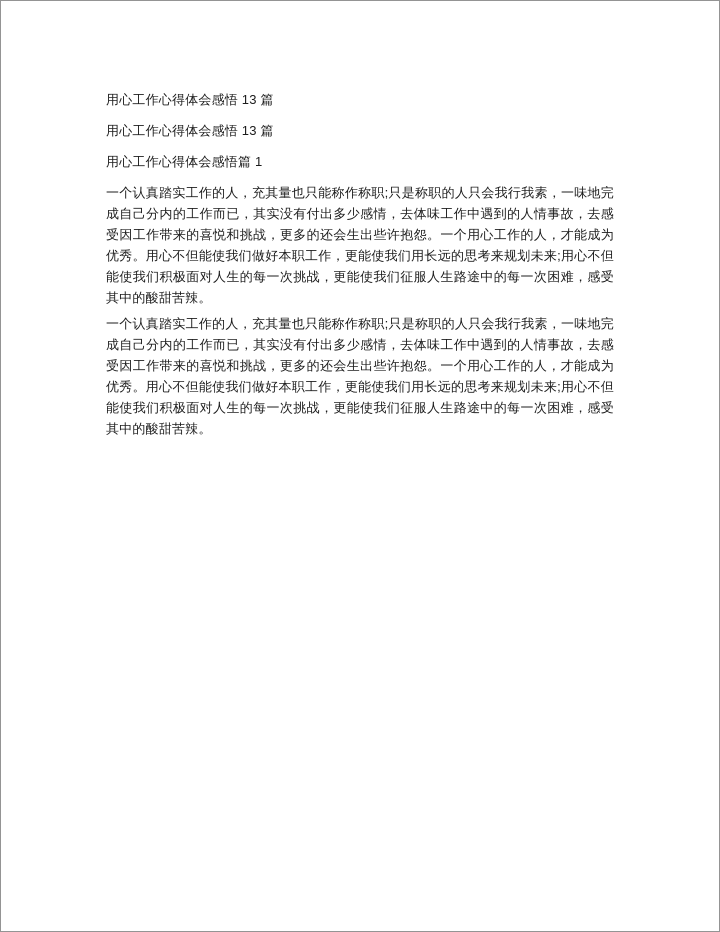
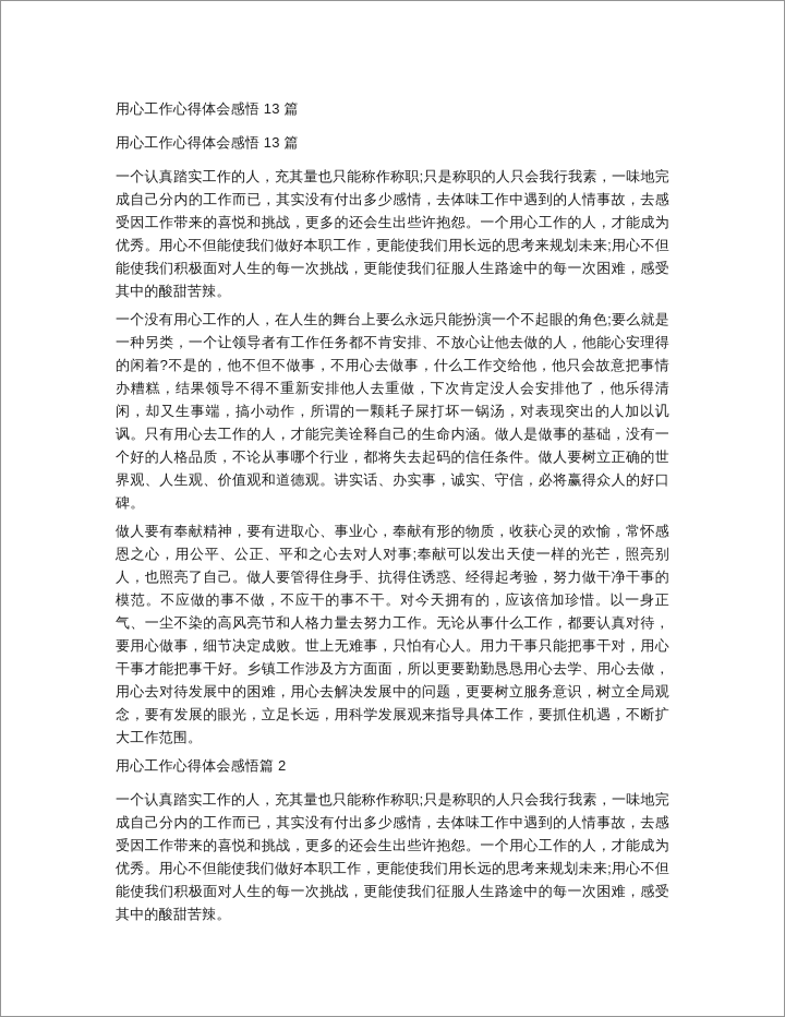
  用心工作心得体会感悟 13 篇
  用心工作心得体会感悟 13 篇
- 用心工作心得体会感悟篇 1
  一个认真踏实工作的人，充其量也只能称作称职;只是称职的人只会我行我素，一味地完成自己分内的工作而已，其实没有付出多少感情，去体味工作中遇到的人情事故，去感受因工作带来的喜悦和挑战，更多的还会生出些许抱怨。一个用心工作的人，才能成为优秀。用心不但能使我们做好本职工作，更能使我们用长远的思考来规划未来;用心不但能使我们积极面对人生的每一次挑战，更能使我们征服人生路途中的每一次困难，感受其中的酸甜苦辣。
+ 一个没有用心工作的人，在人生的舞台上要么永远只能扮演一个不起眼的角色;要么就是一种另类，一个让领导者有工作任务都不肯安排、不放心让他去做的人，他能心安理得的闲着?不是的，他不但不做事，不用心去做事，什么工作交给他，他只会故意把事情办糟糕，结果领导不得不重新安排他人去重做，下次肯定没人会安排他了，他乐得清闲，却又生事端，搞小动作，所谓的一颗耗子屎打坏一锅汤，对表现突出的人加以讥讽。只有用心去工作的人，才能完美诠释自己的生命内涵。做人是做事的基础，没有一个好的人格品质，不论从事哪个行业，都将失去起码的信任条件。做人要树立正确的世界观、人生观、价值观和道德观。讲实话、办实事，诚实、守信，必将赢得众人的好口碑。
+ 做人要有奉献精神，要有进取心、事业心，奉献有形的物质，收获心灵的欢愉，常怀感恩之心，用公平、公正、平和之心去对人对事;奉献可以发出天使一样的光芒，照亮别人，也照亮了自己。做人要管得住身手、抗得住诱惑、经得起考验，努力做干净干事的模范。不应做的事不做，不应干的事不干。对今天拥有的，应该倍加珍惜。以一身正气、一尘不染的高风亮节和人格力量去努力工作。无论从事什么工作，都要认真对待，要用心做事，细节决定成败。世上无难事，只怕有心人。用力干事只能把事干对，用心干事才能把事干好。乡镇工作涉及方方面面，所以更要勤勤恳恳用心去学、用心去做，用心去对待发展中的困难，用心去解决发展中的问题，更要树立服务意识，树立全局观念，要有发展的眼光，立足长远，用科学发展观来指导具体工作，要抓住机遇，不断扩大工作范围。
+ 用心工作心得体会感悟篇 2
  一个认真踏实工作的人，充其量也只能称作称职;只是称职的人只会我行我素，一味地完成自己分内的工作而已，其实没有付出多少感情，去体味工作中遇到的人情事故，去感受因工作带来的喜悦和挑战，更多的还会生出些许抱怨。一个用心工作的人，才能成为优秀。用心不但能使我们做好本职工作，更能使我们用长远的思考来规划未来;用心不但能使我们积极面对人生的每一次挑战，更能使我们征服人生路途中的每一次困难，感受其中的酸甜苦辣。
